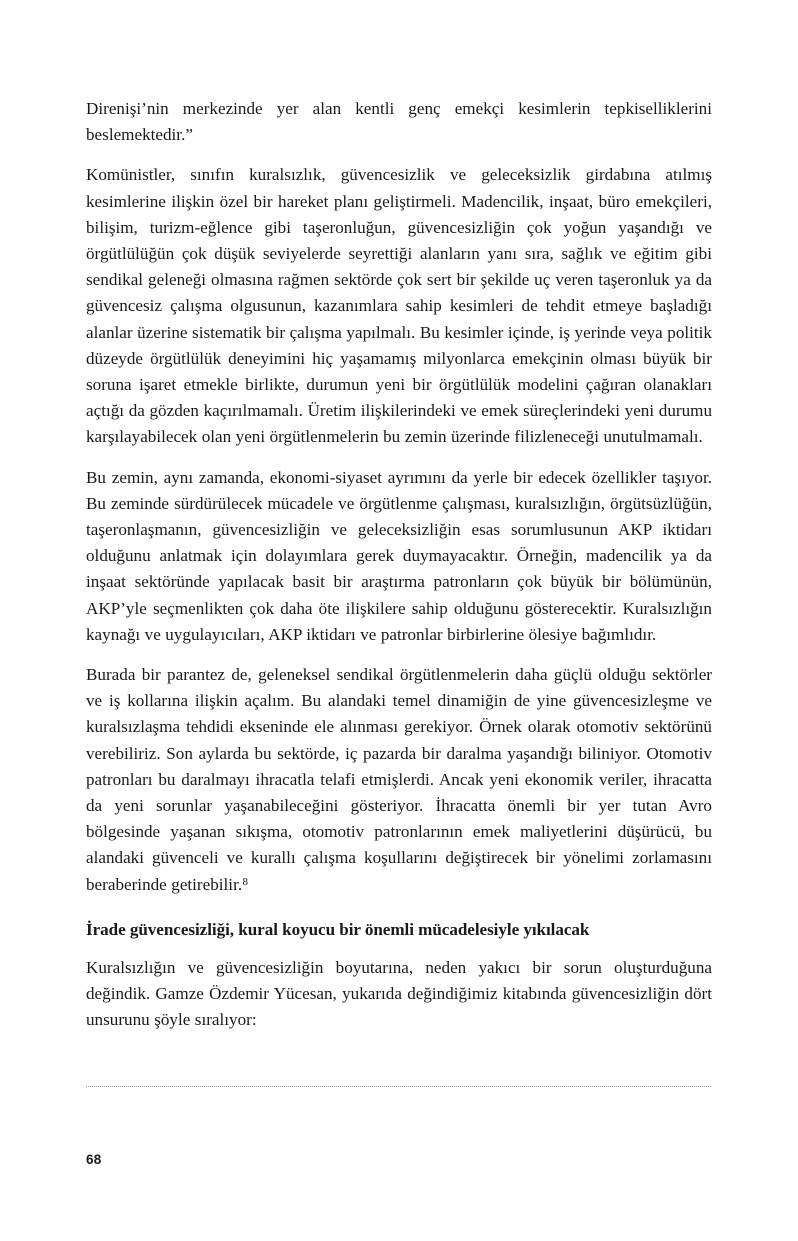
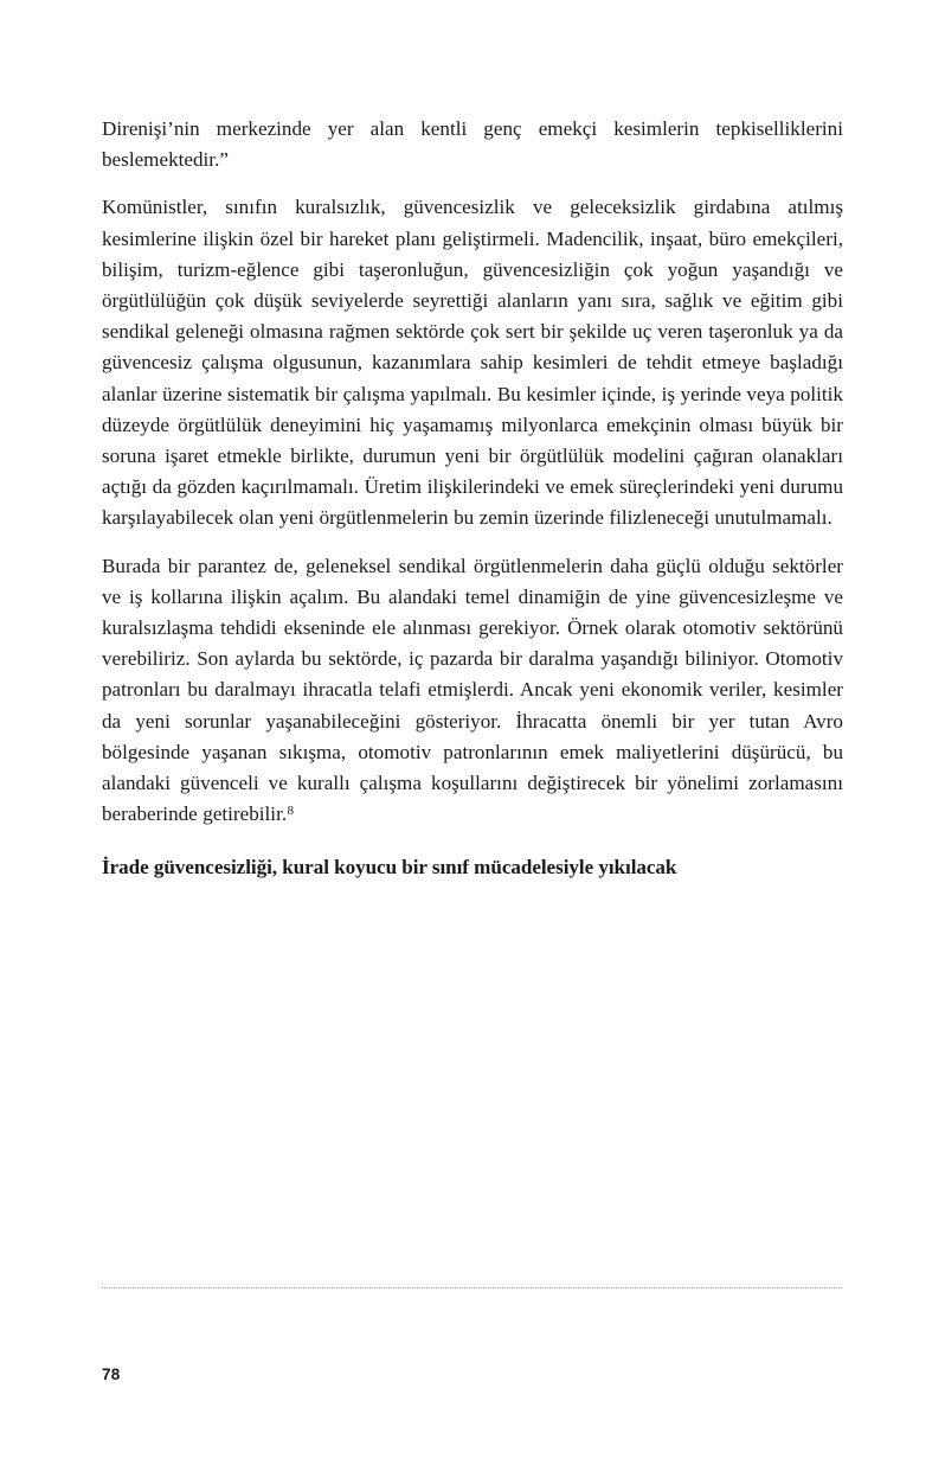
  Direnişi’nin merkezinde yer alan kentli genç emekçi kesimlerin tepkiselliklerini beslemektedir.”
  Komünistler, sınıfın kuralsızlık, güvencesizlik ve geleceksizlik girdabına atılmış kesimlerine ilişkin özel bir hareket planı geliştirmeli. Madencilik, inşaat, büro emekçileri, bilişim, turizm-eğlence gibi taşeronluğun, güvencesizliğin çok yoğun yaşandığı ve örgütlülüğün çok düşük seviyelerde seyrettiği alanların yanı sıra, sağlık ve eğitim gibi sendikal geleneği olmasına rağmen sektörde çok sert bir şekilde uç veren taşeronluk ya da güvencesiz çalışma olgusunun, kazanımlara sahip kesimleri de tehdit etmeye başladığı alanlar üzerine sistematik bir çalışma yapılmalı. Bu kesimler içinde, iş yerinde veya politik düzeyde örgütlülük deneyimini hiç yaşamamış milyonlarca emekçinin olması büyük bir soruna işaret etmekle birlikte, durumun yeni bir örgütlülük modelini çağıran olanakları açtığı da gözden kaçırılmamalı. Üretim ilişkilerindeki ve emek süreçlerindeki yeni durumu karşılayabilecek olan yeni örgütlenmelerin bu zemin üzerinde filizleneceği unutulmamalı.
- Bu zemin, aynı zamanda, ekonomi-siyaset ayrımını da yerle bir edecek özellikler taşıyor. Bu zeminde sürdürülecek mücadele ve örgütlenme çalışması, kuralsızlığın, örgütsüzlüğün, taşeronlaşmanın, güvencesizliğin ve geleceksizliğin esas sorumlusunun AKP iktidarı olduğunu anlatmak için dolayımlara gerek duymayacaktır. Örneğin, madencilik ya da inşaat sektöründe yapılacak basit bir araştırma patronların çok büyük bir bölümünün, AKP’yle seçmenlikten çok daha öte ilişkilere sahip olduğunu gösterecektir. Kuralsızlığın kaynağı ve uygulayıcıları, AKP iktidarı ve patronlar birbirlerine ölesiye bağımlıdır.
- Burada bir parantez de, geleneksel sendikal örgütlenmelerin daha güçlü olduğu sektörler ve iş kollarına ilişkin açalım. Bu alandaki temel dinamiğin de yine güvencesizleşme ve kuralsızlaşma tehdidi ekseninde ele alınması gerekiyor. Örnek olarak otomotiv sektörünü verebiliriz. Son aylarda bu sektörde, iç pazarda bir daralma yaşandığı biliniyor. Otomotiv patronları bu daralmayı ihracatla telafi etmişlerdi. Ancak yeni ekonomik veriler, ihracatta da yeni sorunlar yaşanabileceğini gösteriyor. İhracatta önemli bir yer tutan Avro bölgesinde yaşanan sıkışma, otomotiv patronlarının emek maliyetlerini düşürücü, bu alandaki güvenceli ve kurallı çalışma koşullarını değiştirecek bir yönelimi zorlamasını beraberinde getirebilir.8
+ Burada bir parantez de, geleneksel sendikal örgütlenmelerin daha güçlü olduğu sektörler ve iş kollarına ilişkin açalım. Bu alandaki temel dinamiğin de yine güvencesizleşme ve kuralsızlaşma tehdidi ekseninde ele alınması gerekiyor. Örnek olarak otomotiv sektörünü verebiliriz. Son aylarda bu sektörde, iç pazarda bir daralma yaşandığı biliniyor. Otomotiv patronları bu daralmayı ihracatla telafi etmişlerdi. Ancak yeni ekonomik veriler, kesimler da yeni sorunlar yaşanabileceğini gösteriyor. İhracatta önemli bir yer tutan Avro bölgesinde yaşanan sıkışma, otomotiv patronlarının emek maliyetlerini düşürücü, bu alandaki güvenceli ve kurallı çalışma koşullarını değiştirecek bir yönelimi zorlamasını beraberinde getirebilir.8
- İrade güvencesizliği, kural koyucu bir önemli mücadelesiyle yıkılacak
+ İrade güvencesizliği, kural koyucu bir sınıf mücadelesiyle yıkılacak
- Kuralsızlığın ve güvencesizliğin boyutarına, neden yakıcı bir sorun oluşturduğuna değindik. Gamze Özdemir Yücesan, yukarıda değindiğimiz kitabında güvencesizliğin dört unsurunu şöyle sıralıyor:
- 68
+ 78
